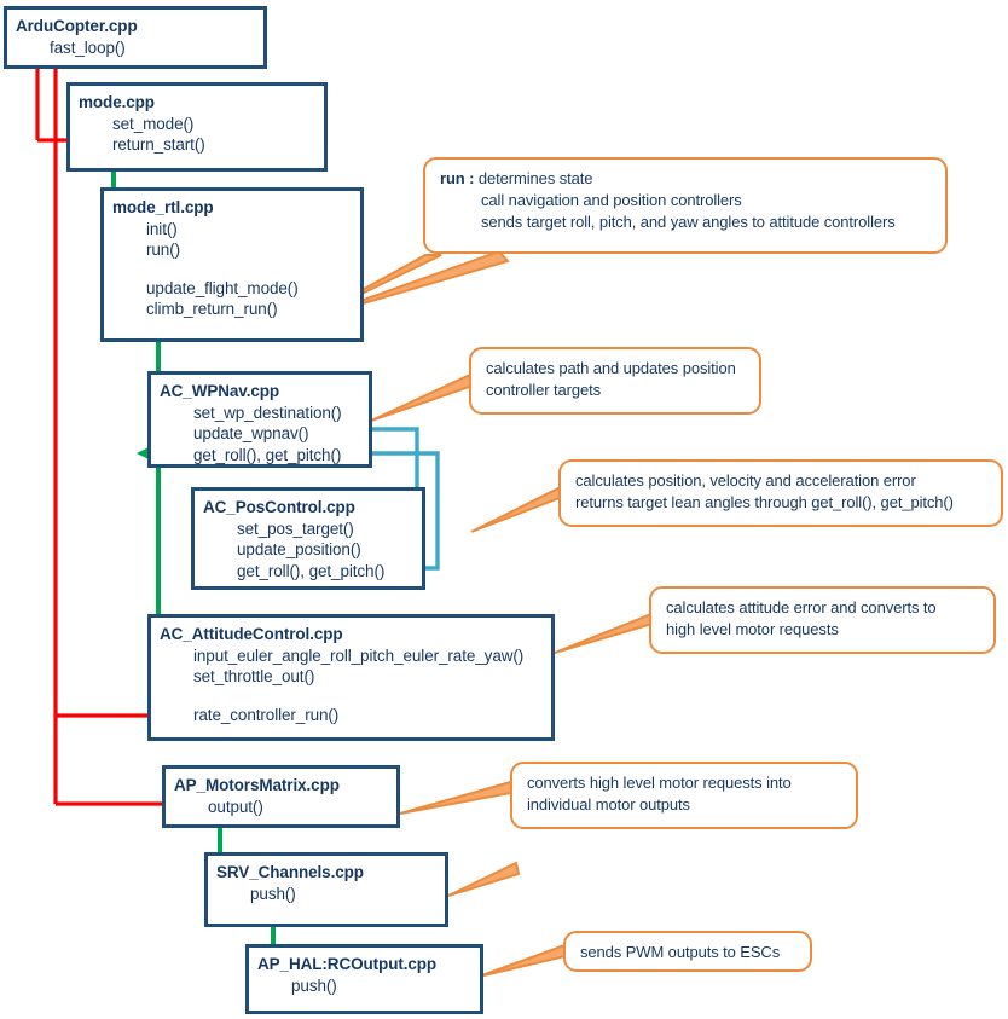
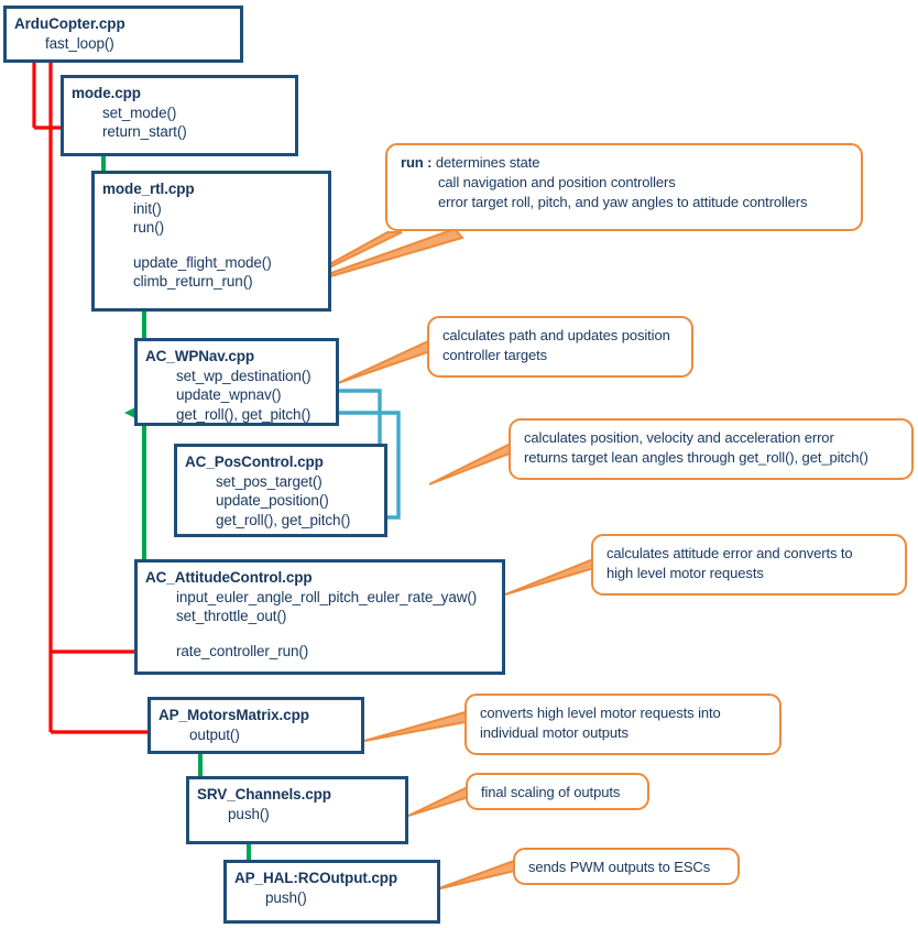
  ArduCopter.cpp
  fast_loop()
  mode.cpp
  set_mode()
  return_start()
  mode_rtl.cpp
  init()
  run()
  update_flight_mode()
  climb_return_run()
  AC_WPNav.cpp
  set_wp_destination()
  update_wpnav()
  get_roll(), get_pitch()
  AC_PosControl.cpp
  set_pos_target()
  update_position()
  get_roll(), get_pitch()
  AC_AttitudeControl.cpp
  input_euler_angle_roll_pitch_euler_rate_yaw()
  set_throttle_out()
  rate_controller_run()
  AP_MotorsMatrix.cpp
  output()
  SRV_Channels.cpp
  push()
  AP_HAL:RCOutput.cpp
  push()
  run : determines state
  call navigation and position controllers
- sends target roll, pitch, and yaw angles to attitude controllers
+ error target roll, pitch, and yaw angles to attitude controllers
  calculates path and updates position
  controller targets
  calculates position, velocity and acceleration error
  returns target lean angles through get_roll(), get_pitch()
  calculates attitude error and converts to
  high level motor requests
  converts high level motor requests into
  individual motor outputs
+ final scaling of outputs
  sends PWM outputs to ESCs
